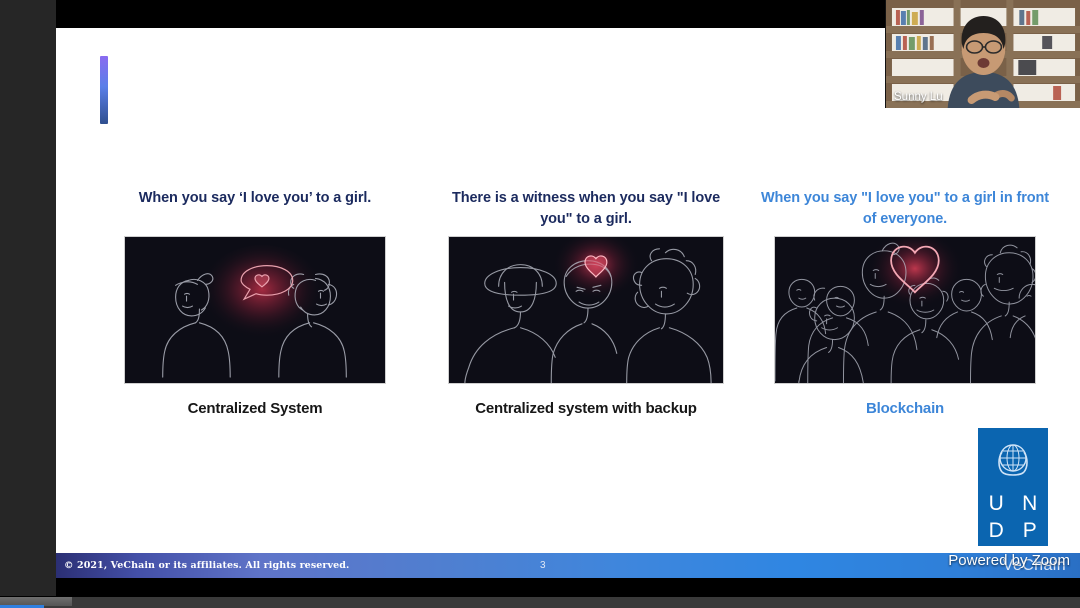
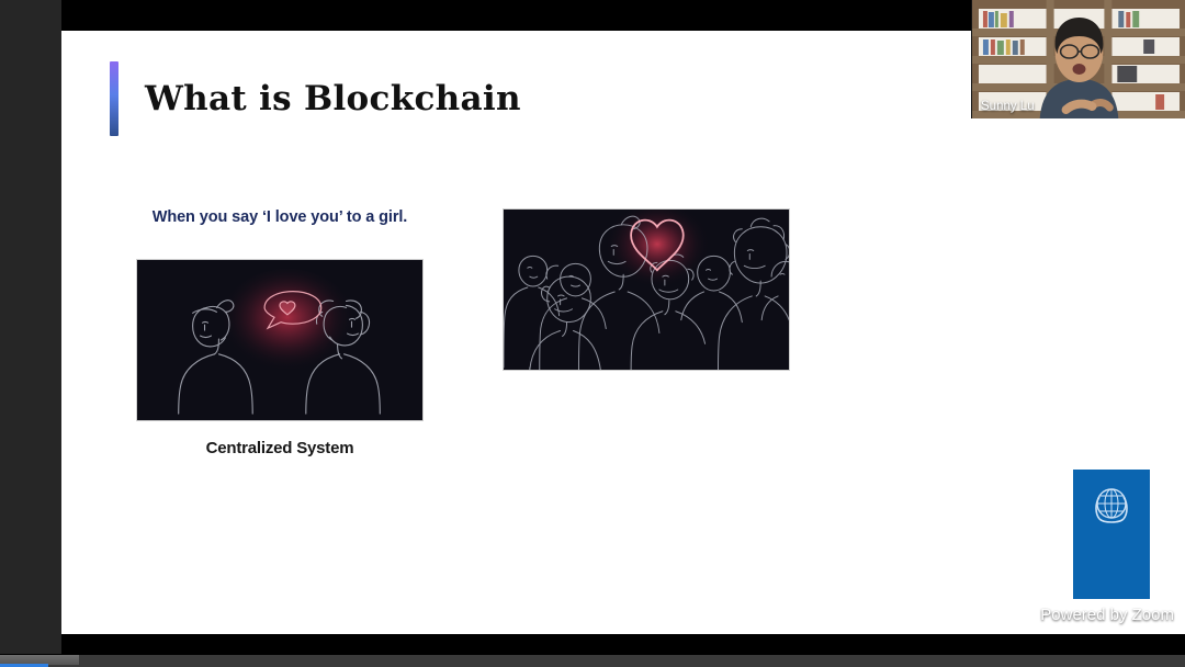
+ What is Blockchain
  When you say ‘I love you’ to a girl.
  Centralized System
- There is a witness when you say "I love you" to a girl.
- Centralized system with backup
- When you say "I love you" to a girl in front of everyone.
- Blockchain
- U
- N
- D
- P
- © 2021, VeChain or its affiliates. All rights reserved.
- 3
- VeChain
  Powered by Zoom
  Sunny Lu
